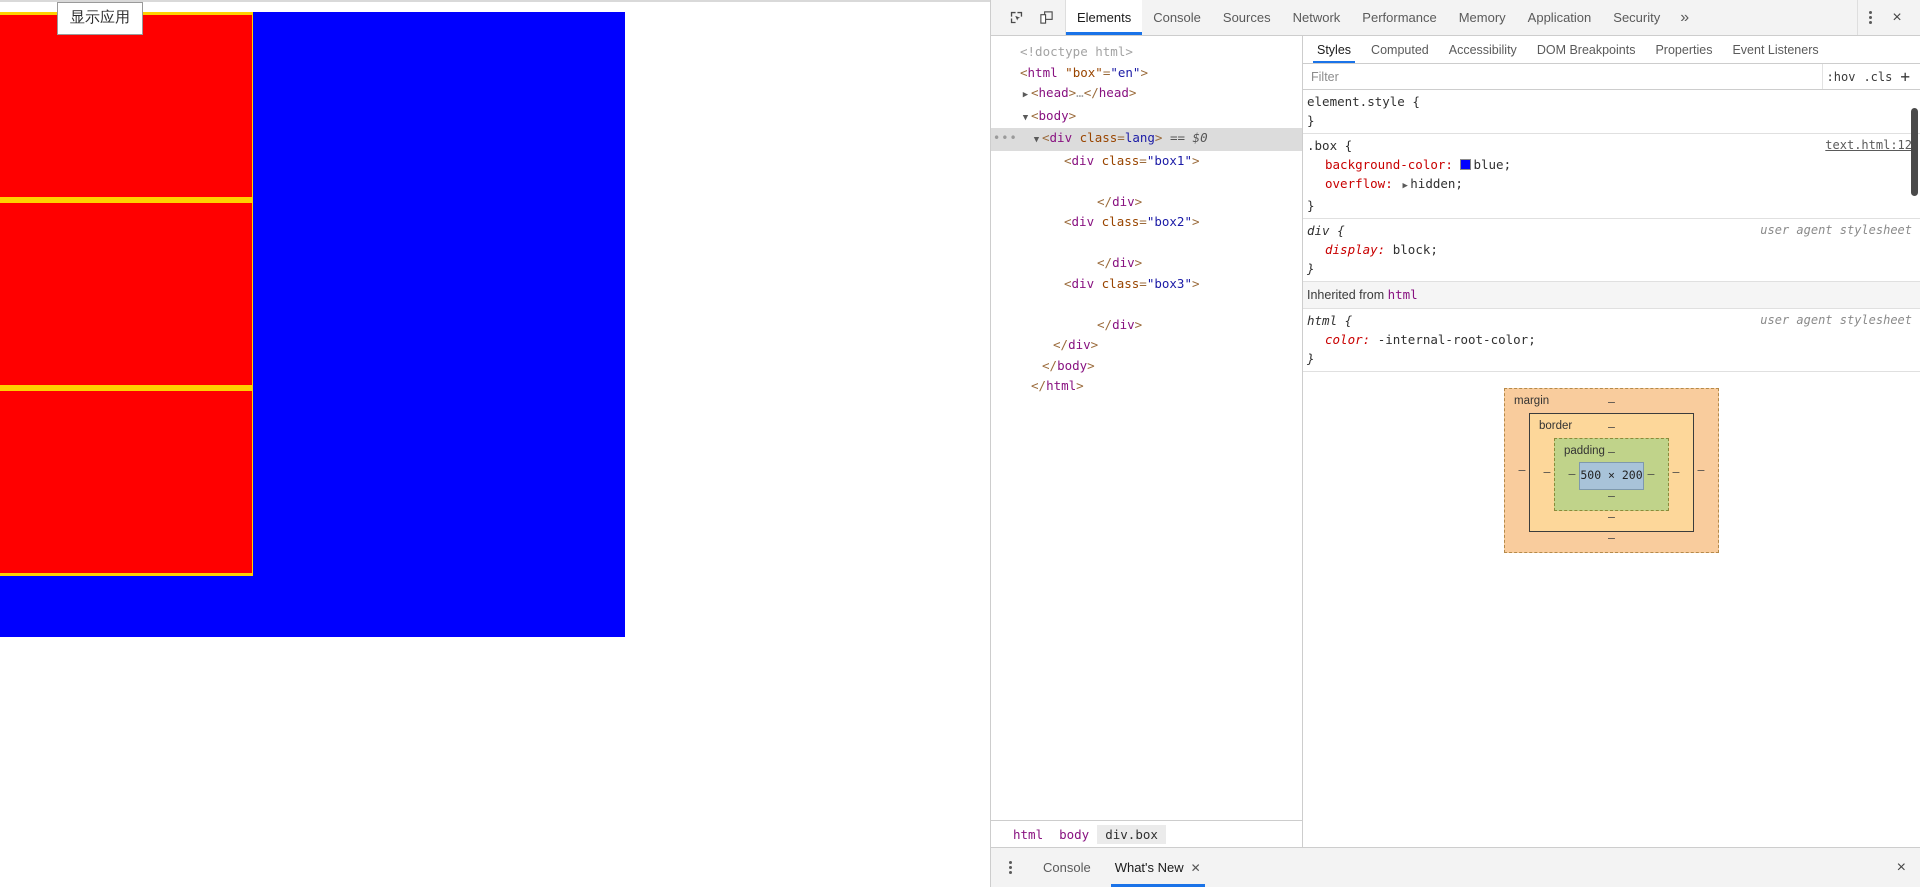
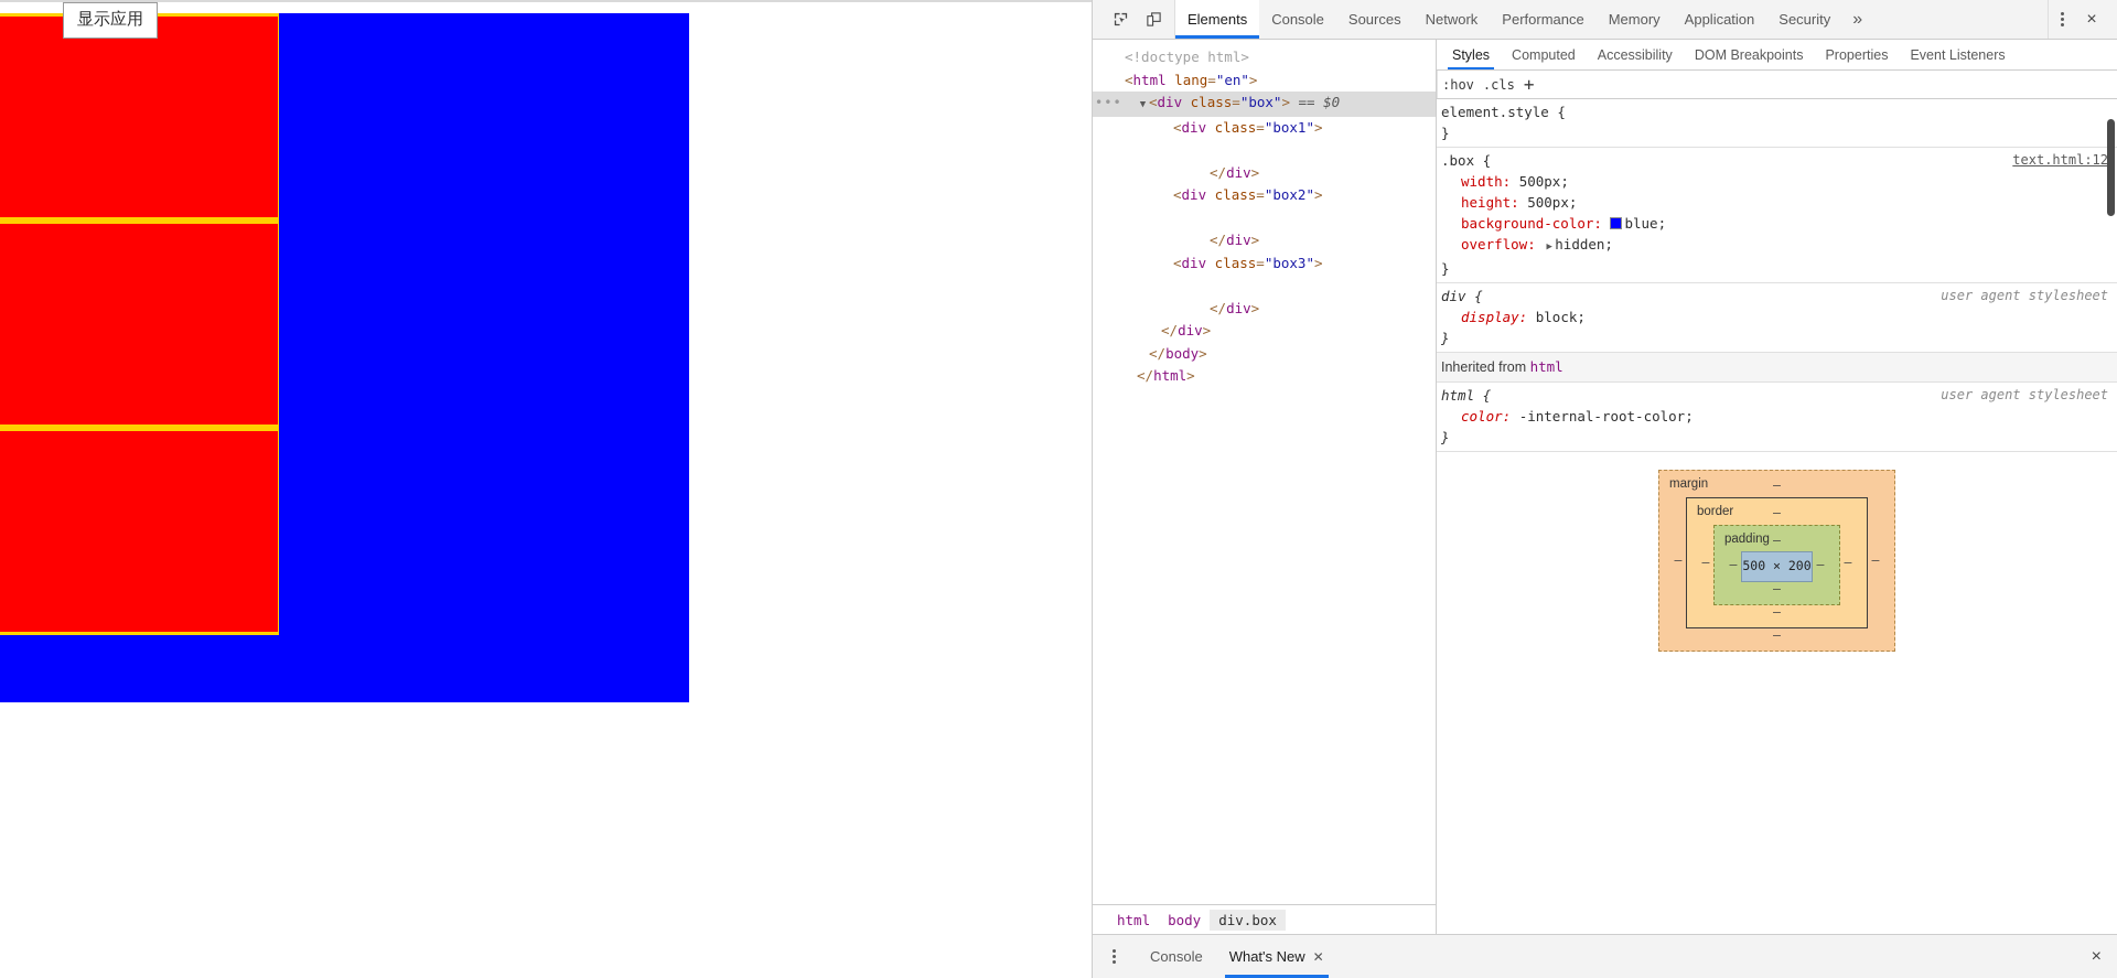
  显示应用
  Elements
  Console
  Sources
  Network
  Performance
  Memory
  Application
  Security
  »
  ×
  <!doctype html>
- <html "box"="en">
+ <html lang="en">
- ▶ <head>…</head>
- ▼ <body>
  •••
- ▼ <div class=lang> == $0
+ ▼ <div class="box"> == $0
  <div class="box1">
  </div>
  <div class="box2">
  </div>
  <div class="box3">
  </div>
  </div>
  </body>
  </html>
  html
  body
  div.box
  Styles
  Computed
  Accessibility
  DOM Breakpoints
  Properties
  Event Listeners
- Filter
  :hov
  .cls
  +
  element.style {
  }
  text.html:12
  .box {
+ width: 500px;
+ height: 500px;
  background-color: blue;
  overflow: ▶ hidden;
  }
  user agent stylesheet
  div {
  display: block;
  }
  Inherited from html
  user agent stylesheet
  html {
  color: -internal-root-color;
  }
  margin
  –
  –
  border
  –
  –
  padding
  –
  –
  500 × 200
  –
  –
  –
  –
  –
  –
  Console
  What's New
  ✕
  ×
